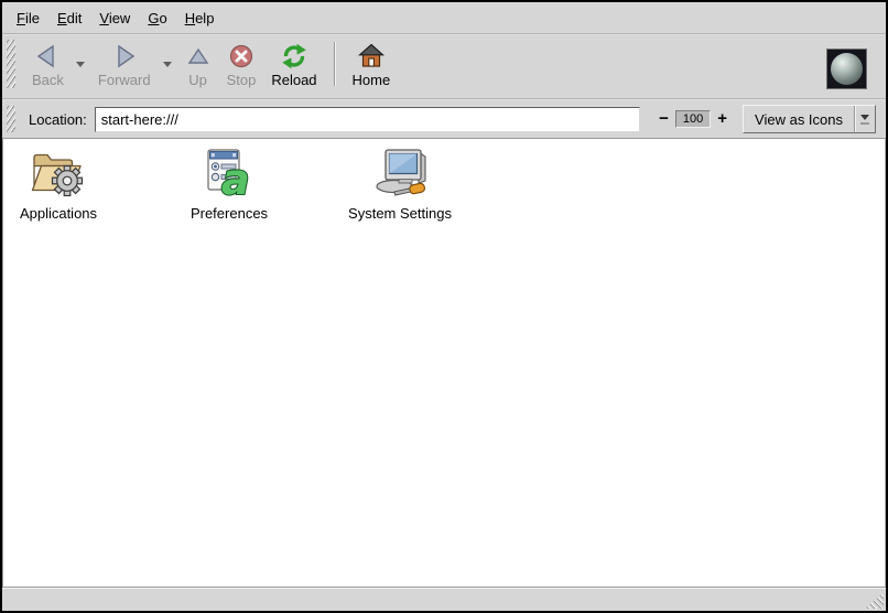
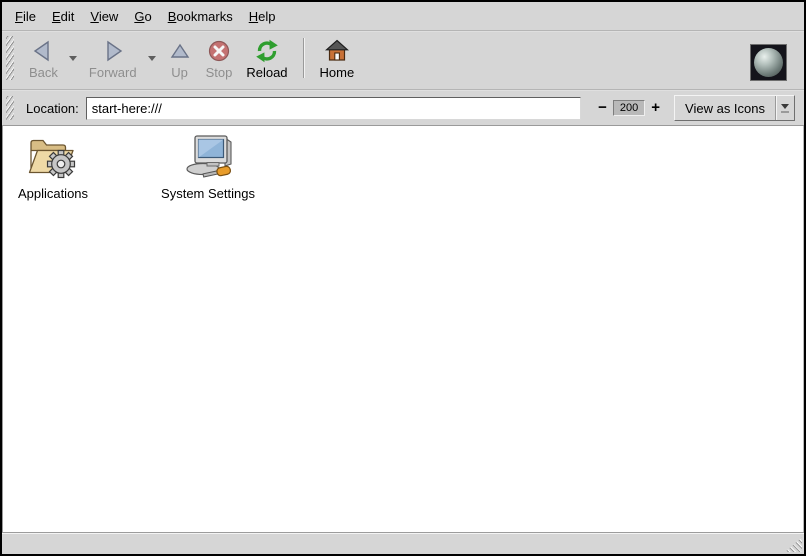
  File
  Edit
  View
  Go
+ Bookmarks
  Help
  Back
  Forward
  Up
  Stop
  Reload
  Home
  Location:
  start-here:///
  −
- 100
+ 200
  +
  View as Icons
  Applications
- a
- Preferences
  System Settings
